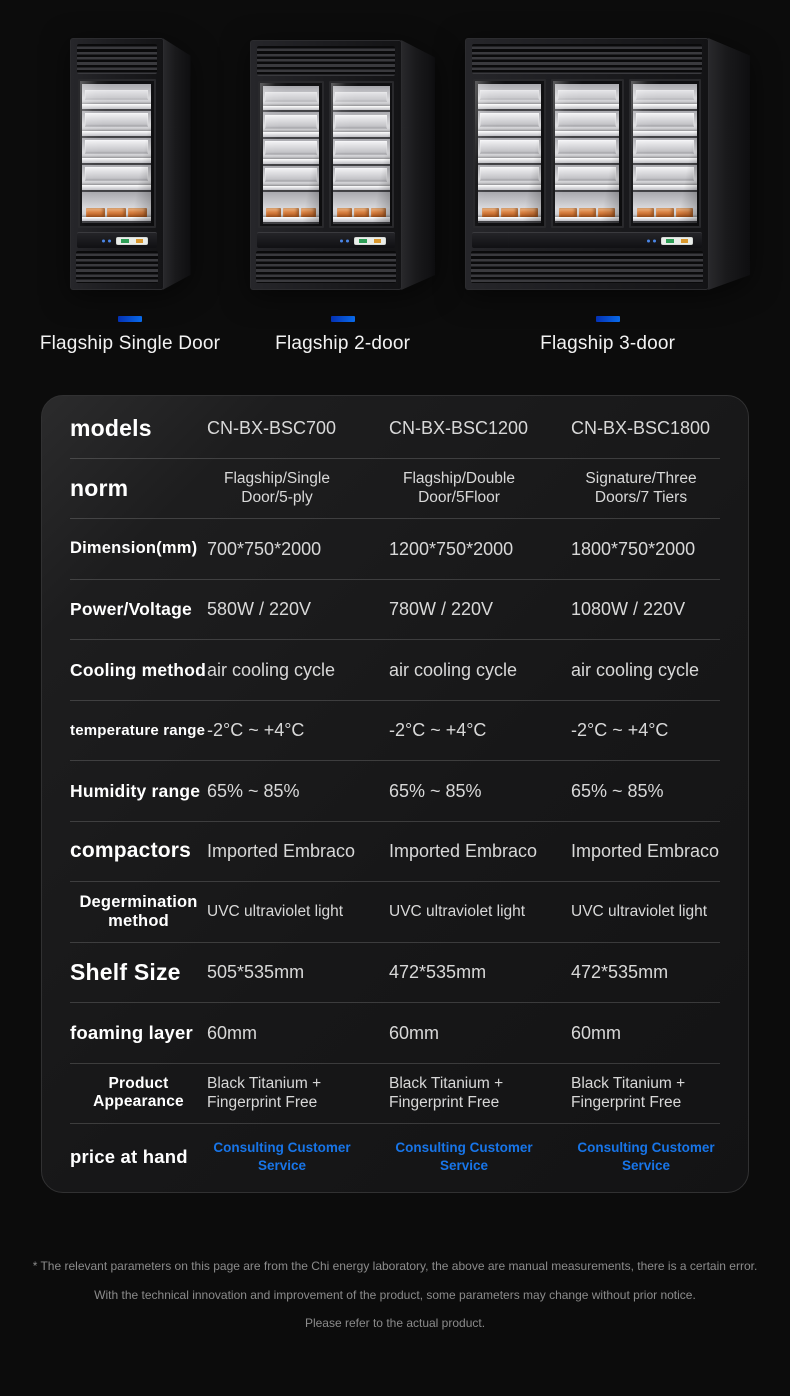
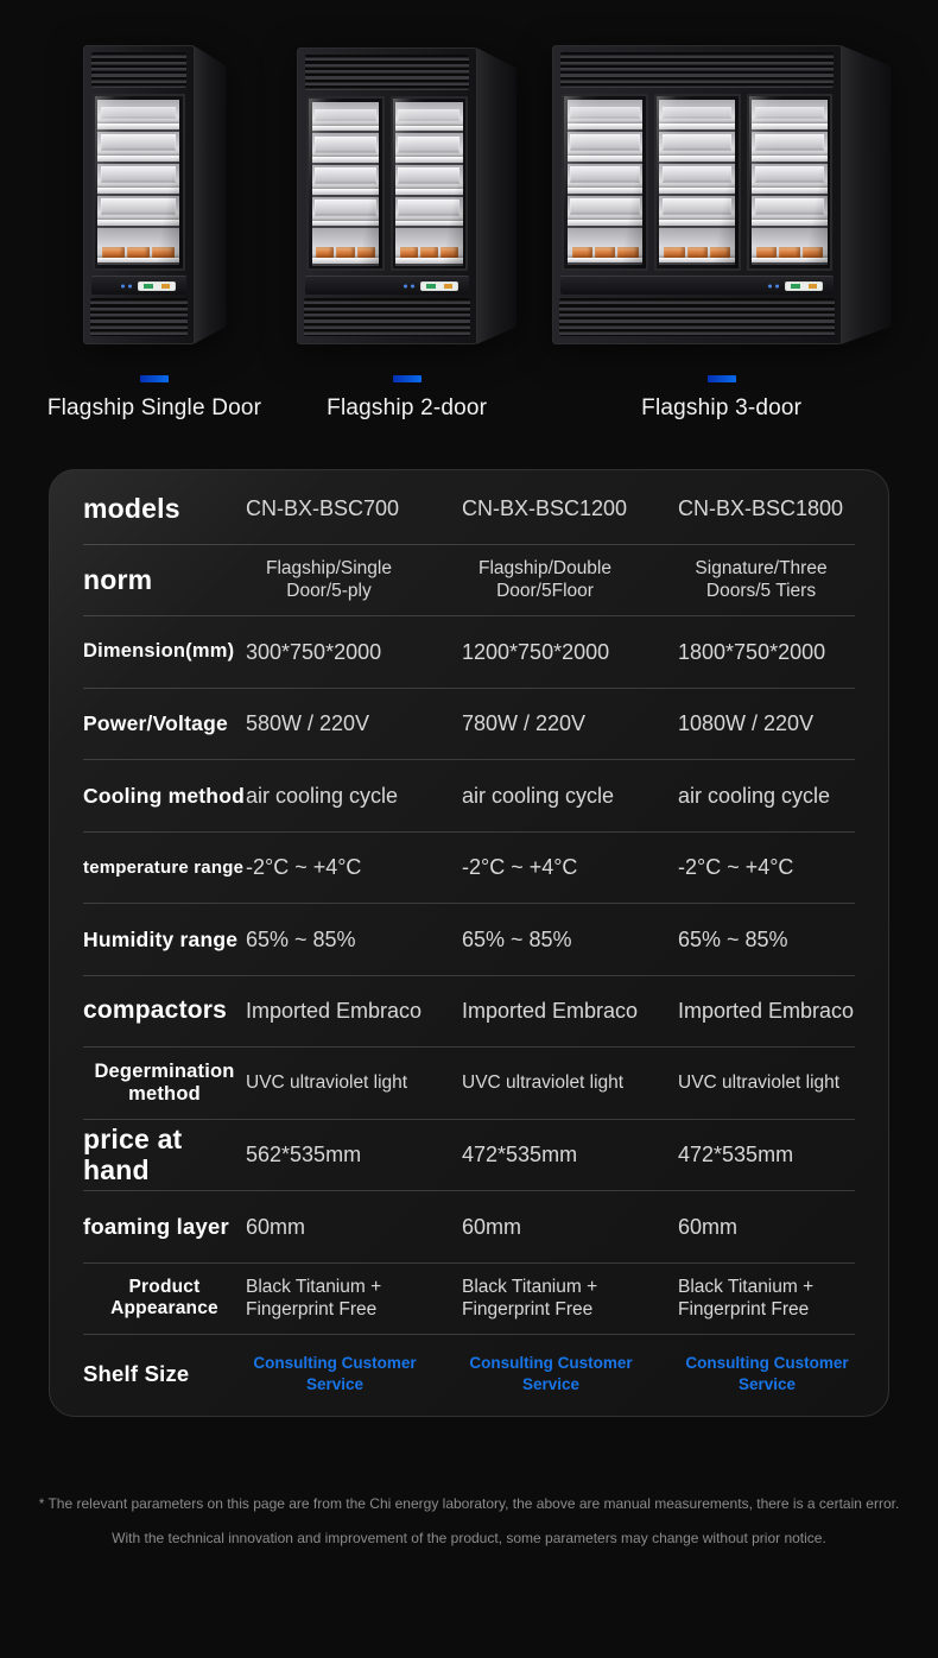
  Flagship Single Door
  Flagship 2-door
  Flagship 3-door
  models
  CN-BX-BSC700
  CN-BX-BSC1200
  CN-BX-BSC1800
  norm
  Flagship/Single Door/5-ply
  Flagship/Double Door/5Floor
- Signature/Three Doors/7 Tiers
+ Signature/Three Doors/5 Tiers
  Dimension(mm)
- 700*750*2000
+ 300*750*2000
  1200*750*2000
  1800*750*2000
  Power/Voltage
  580W / 220V
  780W / 220V
  1080W / 220V
  Cooling method
  air cooling cycle
  air cooling cycle
  air cooling cycle
  temperature range
  -2°C ~ +4°C
  -2°C ~ +4°C
  -2°C ~ +4°C
  Humidity range
  65% ~ 85%
  65% ~ 85%
  65% ~ 85%
  compactors
  Imported Embraco
  Imported Embraco
  Imported Embraco
  Degermination method
  UVC ultraviolet light
  UVC ultraviolet light
  UVC ultraviolet light
- Shelf Size
+ price at hand
- 505*535mm
+ 562*535mm
  472*535mm
  472*535mm
  foaming layer
  60mm
  60mm
  60mm
  Product Appearance
  Black Titanium + Fingerprint Free
  Black Titanium + Fingerprint Free
  Black Titanium + Fingerprint Free
- price at hand
+ Shelf Size
  Consulting Customer Service
  Consulting Customer Service
  Consulting Customer Service
  * The relevant parameters on this page are from the Chi energy laboratory, the above are manual measurements, there is a certain error.
  With the technical innovation and improvement of the product, some parameters may change without prior notice.
- Please refer to the actual product.
